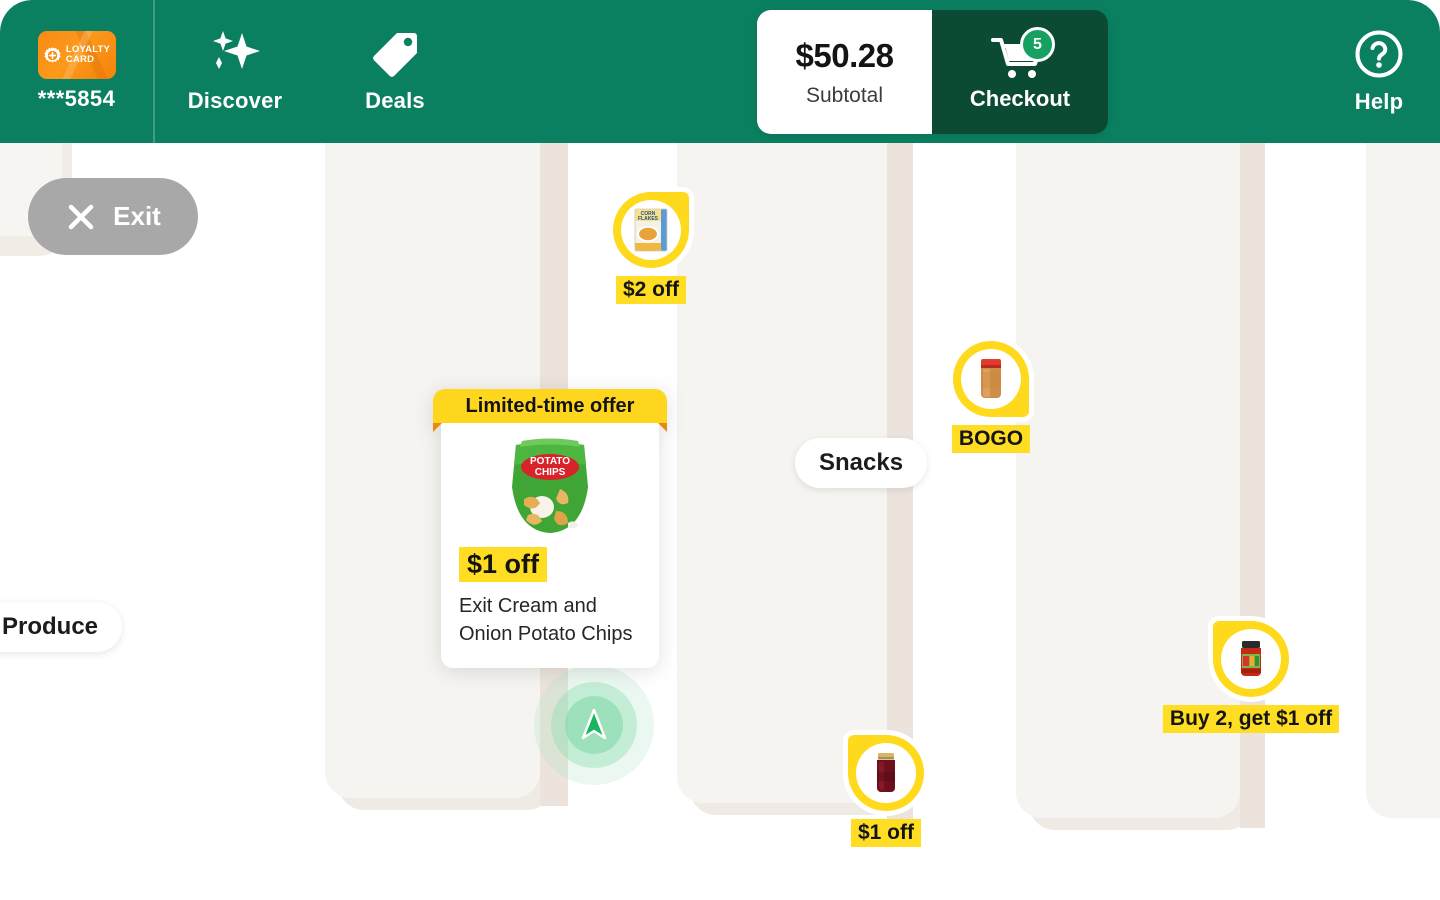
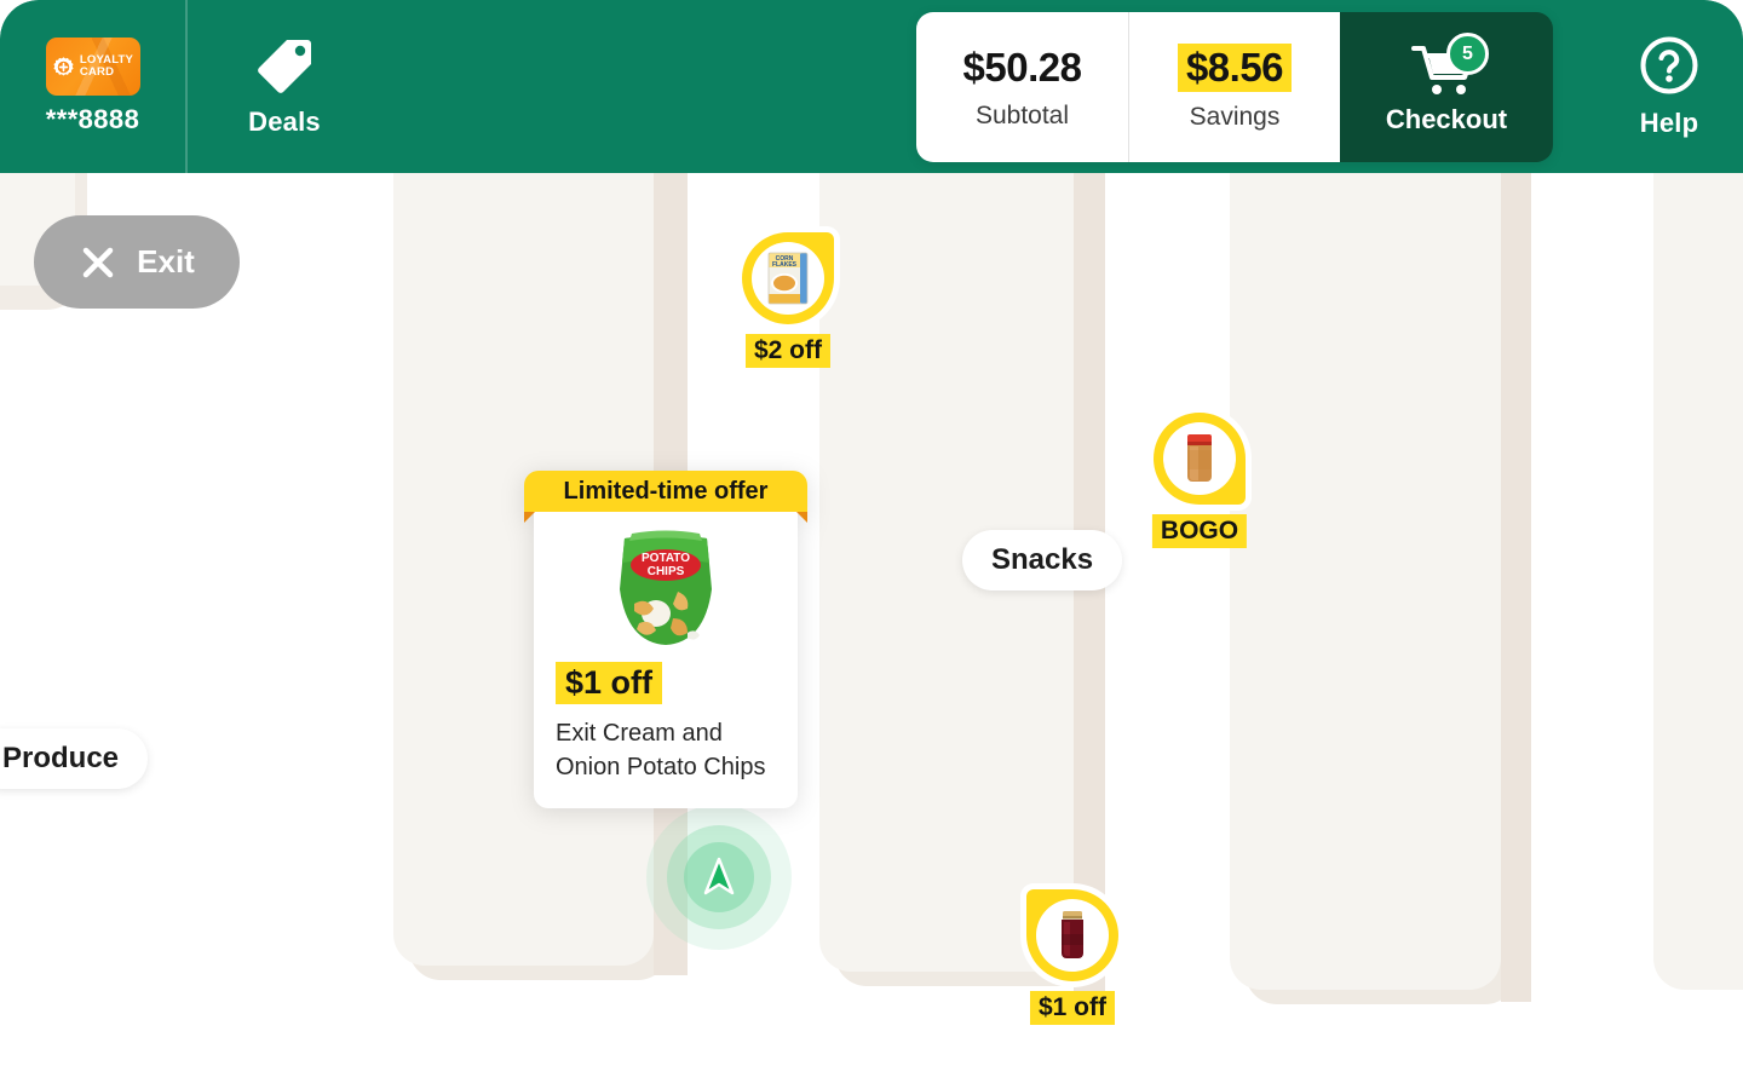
  Produce
  Snacks
  $2 off
  BOGO
- Buy 2, get $1 off
  $1 off
  Limited-time offer
  POTATO
  CHIPS
  $1 off
  Exit Cream and Onion Potato Chips
  Exit
  LOYALTY
  CARD
- ***5854
+ ***8888
- Discover
  Deals
  $50.28
  Subtotal
+ $8.56
+ Savings
  5
  Checkout
  Help
